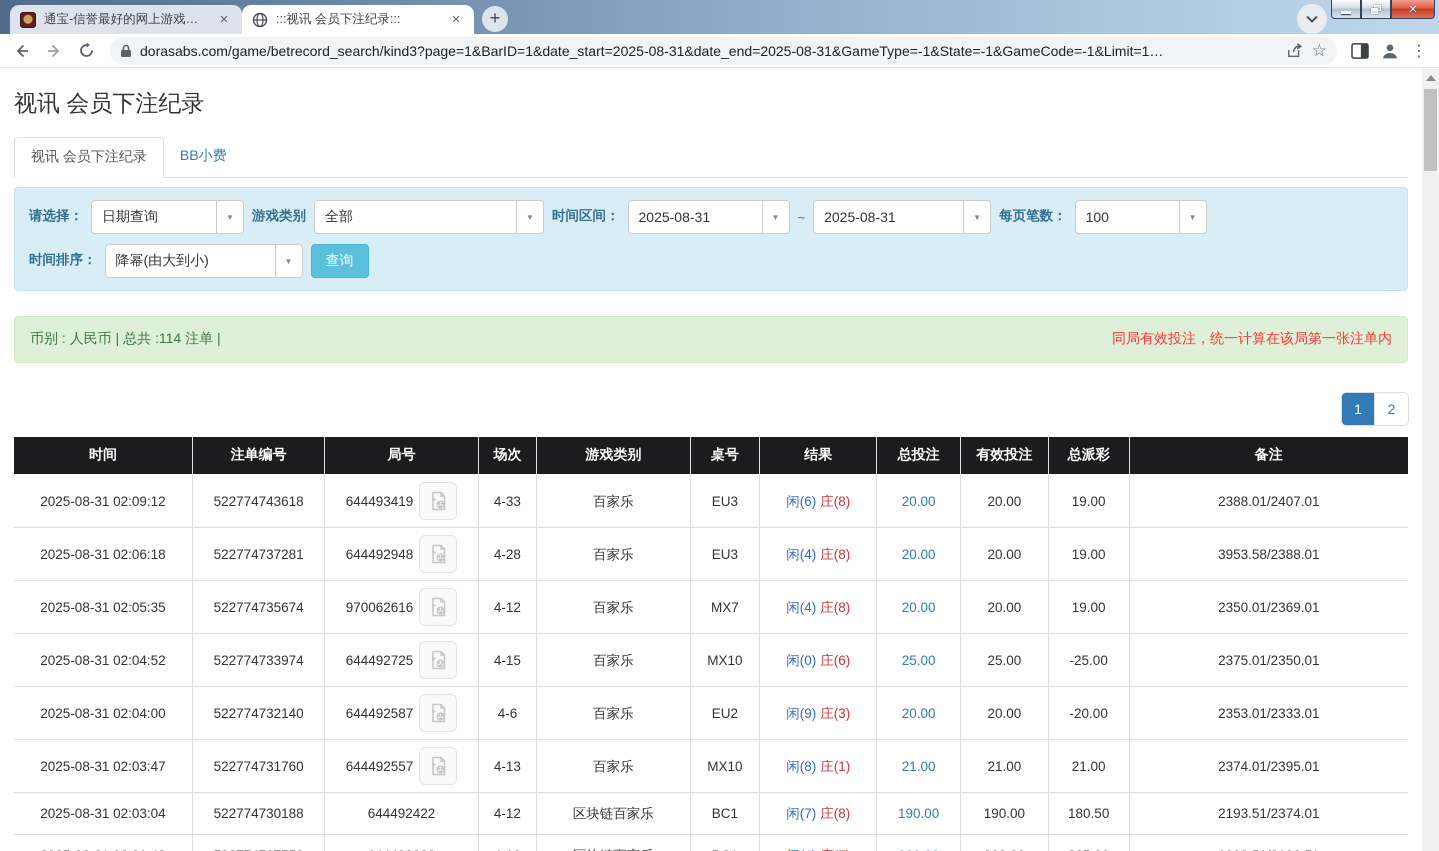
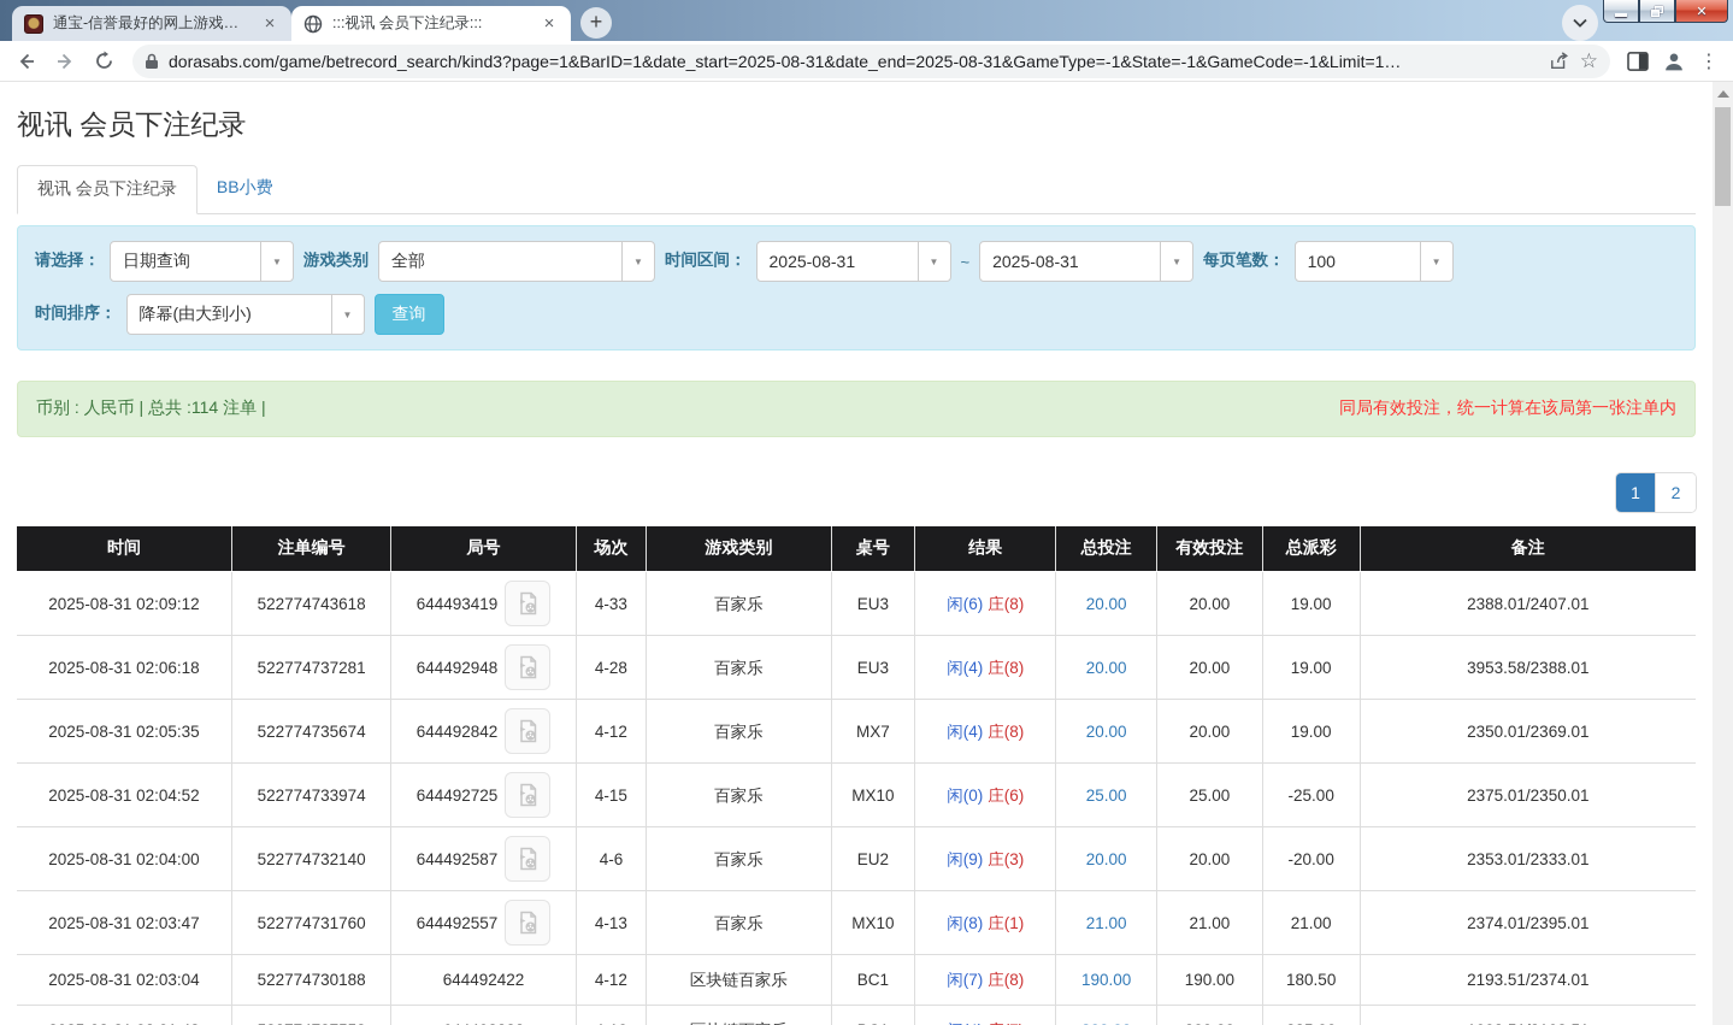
  通宝-信誉最好的网上游戏平台
  ×
  :::视讯 会员下注纪录:::
  ×
  +
  ✕
  dorasabs.com/game/betrecord_search/kind3?page=1&BarID=1&date_start=2025-08-31&date_end=2025-08-31&GameType=-1&State=-1&GameCode=-1&Limit=1…
  ☆
  ⋮
  视讯 会员下注纪录
  视讯 会员下注纪录
  BB小费
  请选择：
  日期查询
  ▼
  游戏类别
  全部
  ▼
  时间区间：
  2025-08-31
  ▼
  ~
  2025-08-31
  ▼
  每页笔数：
  100
  ▼
  时间排序：
  降幂(由大到小)
  ▼
  查询
  币别 : 人民币 | 总共 :114 注单 |
  同局有效投注，统一计算在该局第一张注单内
  1
  2
  时间	注单编号	局号	场次	游戏类别	桌号	结果	总投注	有效投注	总派彩	备注
  2025-08-31 02:09:12	522774743618	644493419	4-33	百家乐	EU3	闲(6) 庄(8)	20.00	20.00	19.00	2388.01/2407.01
  2025-08-31 02:06:18	522774737281	644492948	4-28	百家乐	EU3	闲(4) 庄(8)	20.00	20.00	19.00	3953.58/2388.01
- 2025-08-31 02:05:35	522774735674	970062616	4-12	百家乐	MX7	闲(4) 庄(8)	20.00	20.00	19.00	2350.01/2369.01
+ 2025-08-31 02:05:35	522774735674	644492842	4-12	百家乐	MX7	闲(4) 庄(8)	20.00	20.00	19.00	2350.01/2369.01
  2025-08-31 02:04:52	522774733974	644492725	4-15	百家乐	MX10	闲(0) 庄(6)	25.00	25.00	-25.00	2375.01/2350.01
  2025-08-31 02:04:00	522774732140	644492587	4-6	百家乐	EU2	闲(9) 庄(3)	20.00	20.00	-20.00	2353.01/2333.01
  2025-08-31 02:03:47	522774731760	644492557	4-13	百家乐	MX10	闲(8) 庄(1)	21.00	21.00	21.00	2374.01/2395.01
  2025-08-31 02:03:04	522774730188	644492422	4-12	区块链百家乐	BC1	闲(7) 庄(8)	190.00	190.00	180.50	2193.51/2374.01
